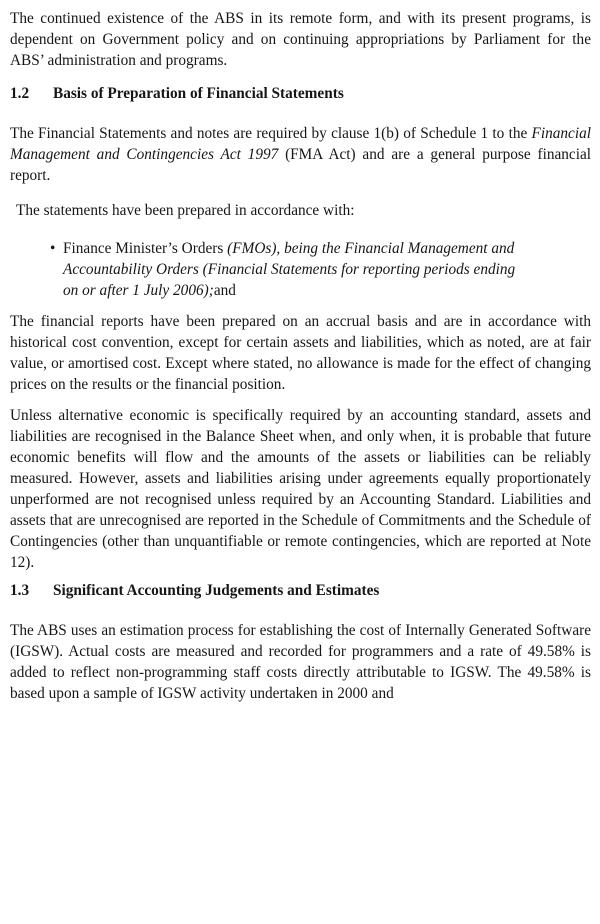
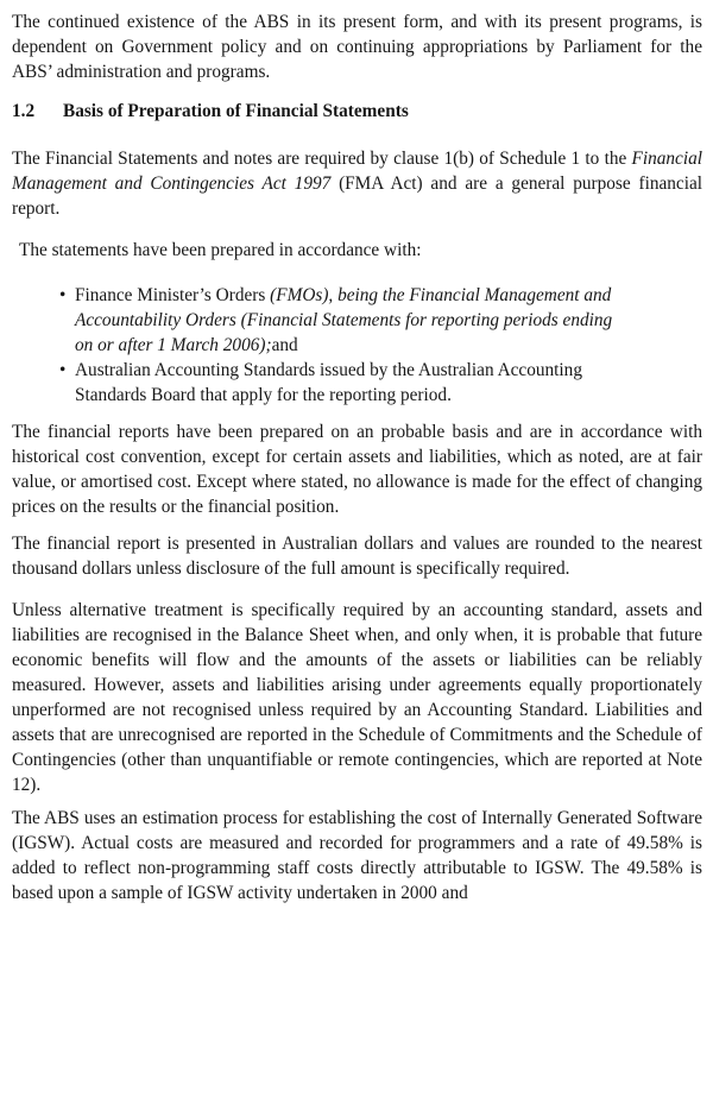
- The continued existence of the ABS in its remote form, and with its present programs, is dependent on Government policy and on continuing appropriations by Parliament for the ABS’ administration and programs.
+ The continued existence of the ABS in its present form, and with its present programs, is dependent on Government policy and on continuing appropriations by Parliament for the ABS’ administration and programs.
  1.2 Basis of Preparation of Financial Statements
  The Financial Statements and notes are required by clause 1(b) of Schedule 1 to the Financial Management and Contingencies Act 1997 (FMA Act) and are a general purpose financial report.
  The statements have been prepared in accordance with:
- Finance Minister’s Orders (FMOs), being the Financial Management and Accountability Orders (Financial Statements for reporting periods ending on or after 1 July 2006);and
+ Finance Minister’s Orders (FMOs), being the Financial Management and Accountability Orders (Financial Statements for reporting periods ending on or after 1 March 2006);and
+ Australian Accounting Standards issued by the Australian Accounting Standards Board that apply for the reporting period.
- The financial reports have been prepared on an accrual basis and are in accordance with historical cost convention, except for certain assets and liabilities, which as noted, are at fair value, or amortised cost. Except where stated, no allowance is made for the effect of changing prices on the results or the financial position.
+ The financial reports have been prepared on an probable basis and are in accordance with historical cost convention, except for certain assets and liabilities, which as noted, are at fair value, or amortised cost. Except where stated, no allowance is made for the effect of changing prices on the results or the financial position.
+ The financial report is presented in Australian dollars and values are rounded to the nearest thousand dollars unless disclosure of the full amount is specifically required.
- Unless alternative economic is specifically required by an accounting standard, assets and liabilities are recognised in the Balance Sheet when, and only when, it is probable that future economic benefits will flow and the amounts of the assets or liabilities can be reliably measured. However, assets and liabilities arising under agreements equally proportionately unperformed are not recognised unless required by an Accounting Standard. Liabilities and assets that are unrecognised are reported in the Schedule of Commitments and the Schedule of Contingencies (other than unquantifiable or remote contingencies, which are reported at Note 12).
+ Unless alternative treatment is specifically required by an accounting standard, assets and liabilities are recognised in the Balance Sheet when, and only when, it is probable that future economic benefits will flow and the amounts of the assets or liabilities can be reliably measured. However, assets and liabilities arising under agreements equally proportionately unperformed are not recognised unless required by an Accounting Standard. Liabilities and assets that are unrecognised are reported in the Schedule of Commitments and the Schedule of Contingencies (other than unquantifiable or remote contingencies, which are reported at Note 12).
- 1.3 Significant Accounting Judgements and Estimates
  The ABS uses an estimation process for establishing the cost of Internally Generated Software (IGSW). Actual costs are measured and recorded for programmers and a rate of 49.58% is added to reflect non-programming staff costs directly attributable to IGSW. The 49.58% is based upon a sample of IGSW activity undertaken in 2000 and
